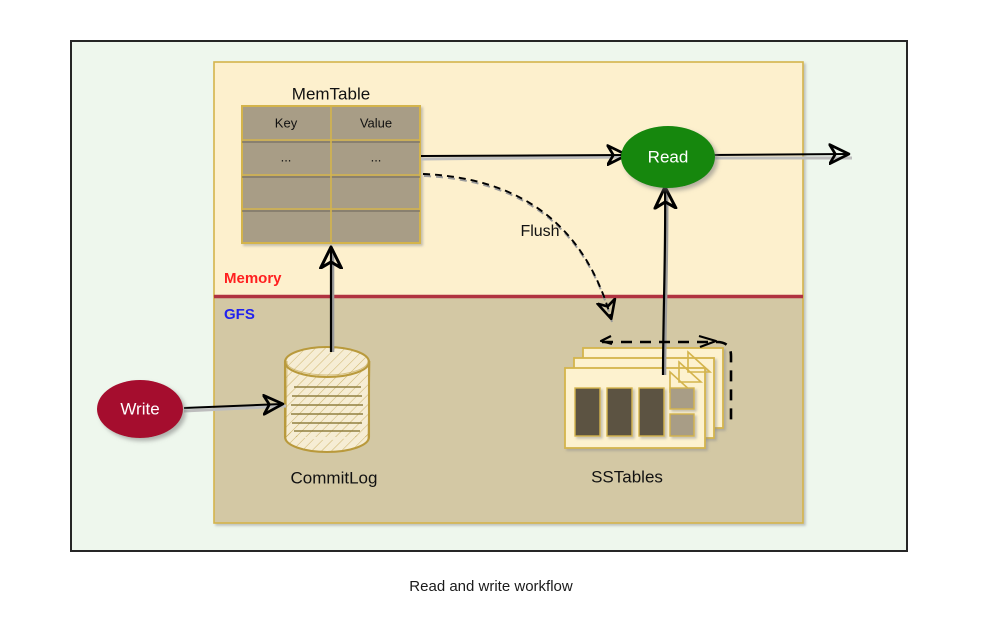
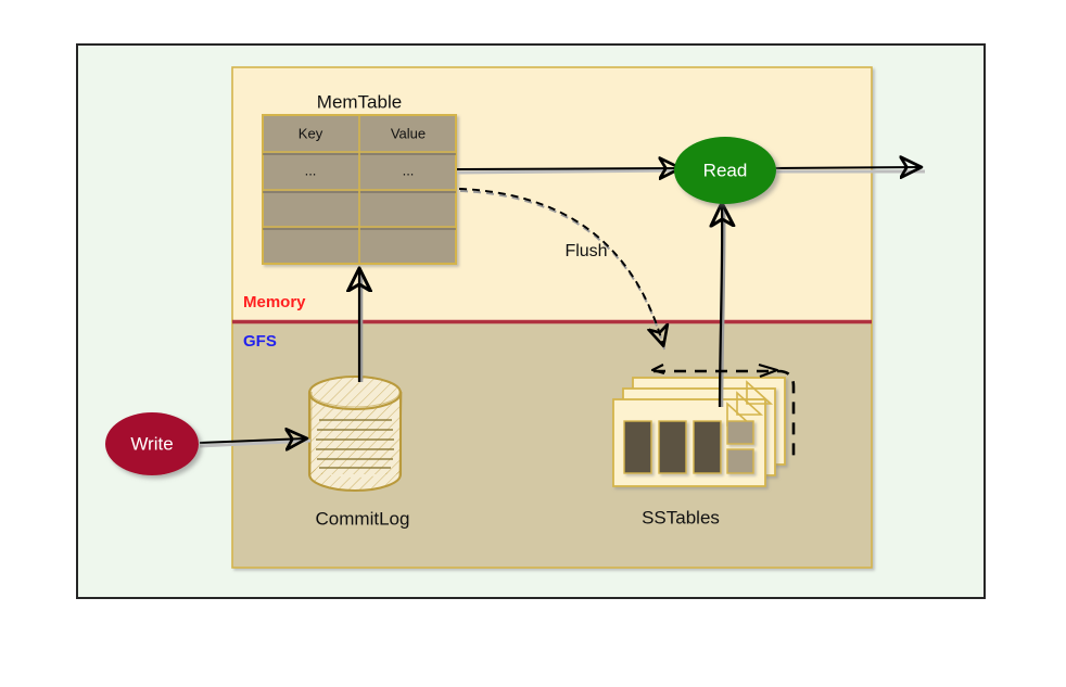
  MemTable
  Key
  Value
  ...
  ...
  Memory
  GFS
  Flush
  CommitLog
  SSTables
  Read
  Write
- Read and write workflow
